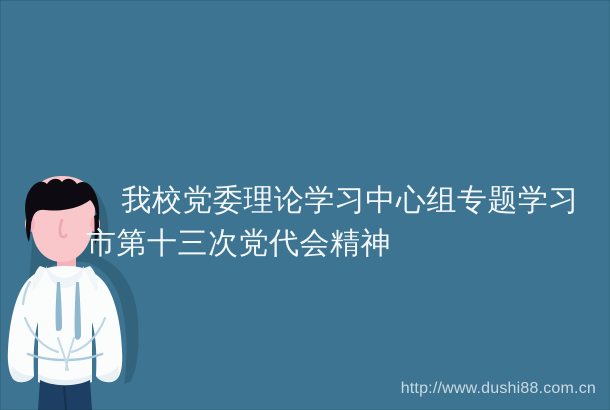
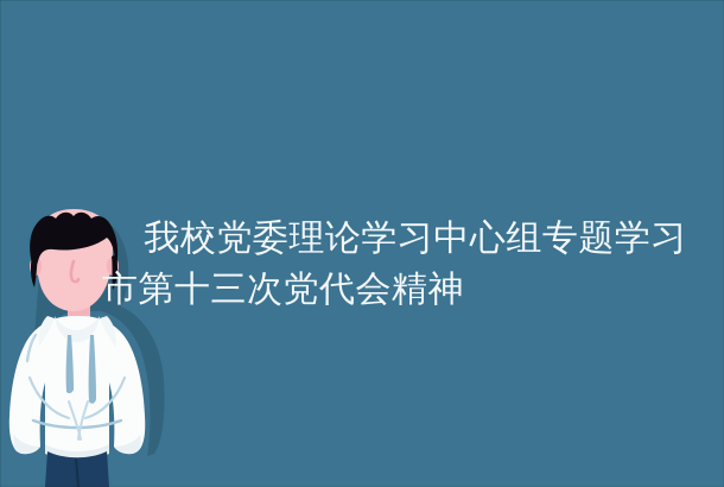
  我校党委理论学习中心组专题学习
  市第十三次党代会精神
- http://www.dushi88.com.cn
